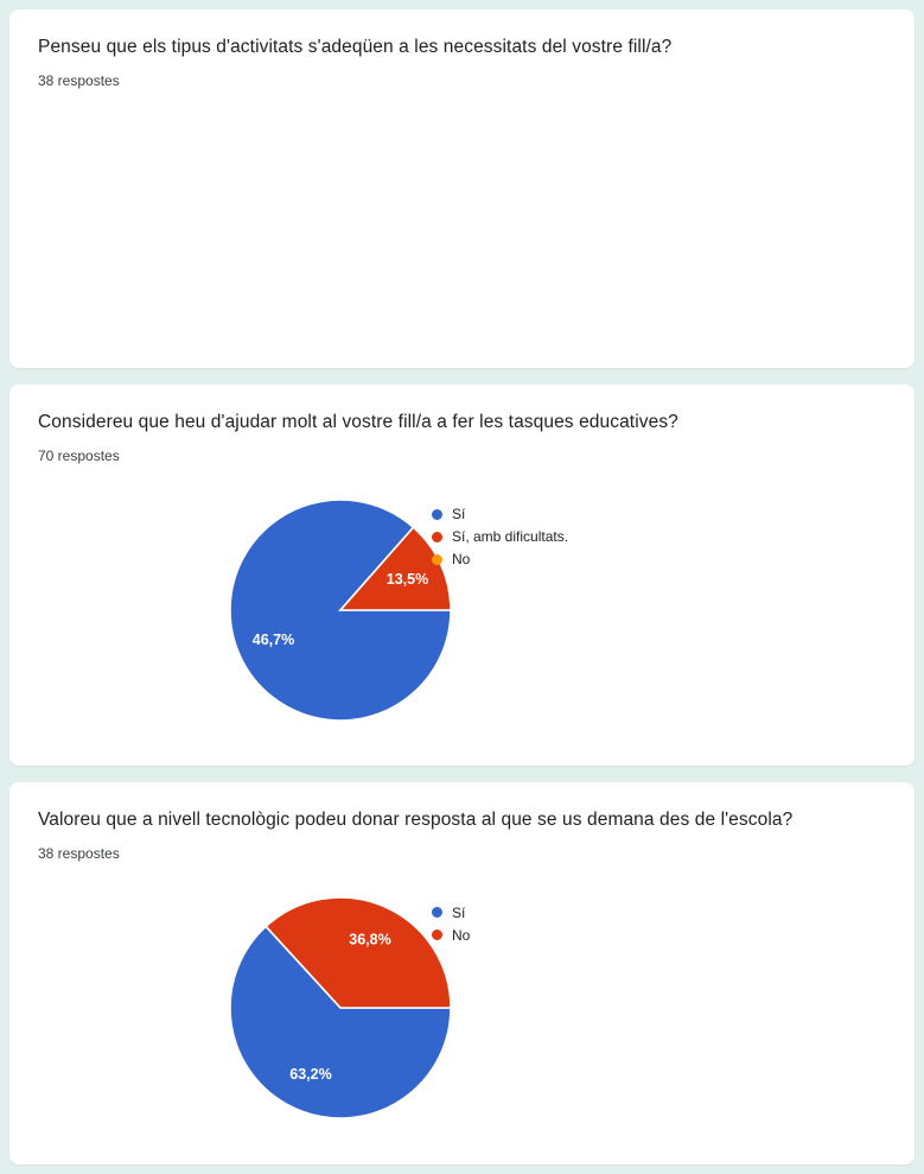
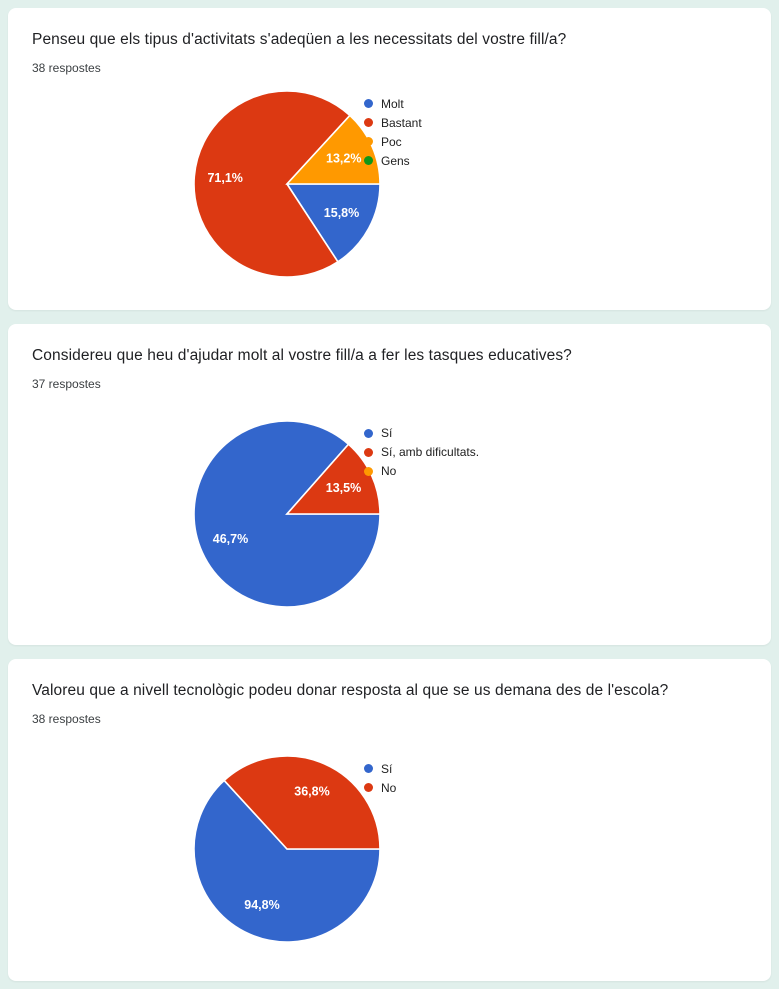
  Penseu que els tipus d'activitats s'adeqüen a les necessitats del vostre fill/a?
  38 respostes
+ 15,8%
+ 71,1%
+ 13,2%
+ Molt
+ Bastant
+ Poc
+ Gens
  Considereu que heu d'ajudar molt al vostre fill/a a fer les tasques educatives?
- 70 respostes
+ 37 respostes
  46,7%
  13,5%
  Sí
  Sí, amb dificultats.
  No
  Valoreu que a nivell tecnològic podeu donar resposta al que se us demana des de l'escola?
  38 respostes
- 63,2%
+ 94,8%
  36,8%
  Sí
  No
